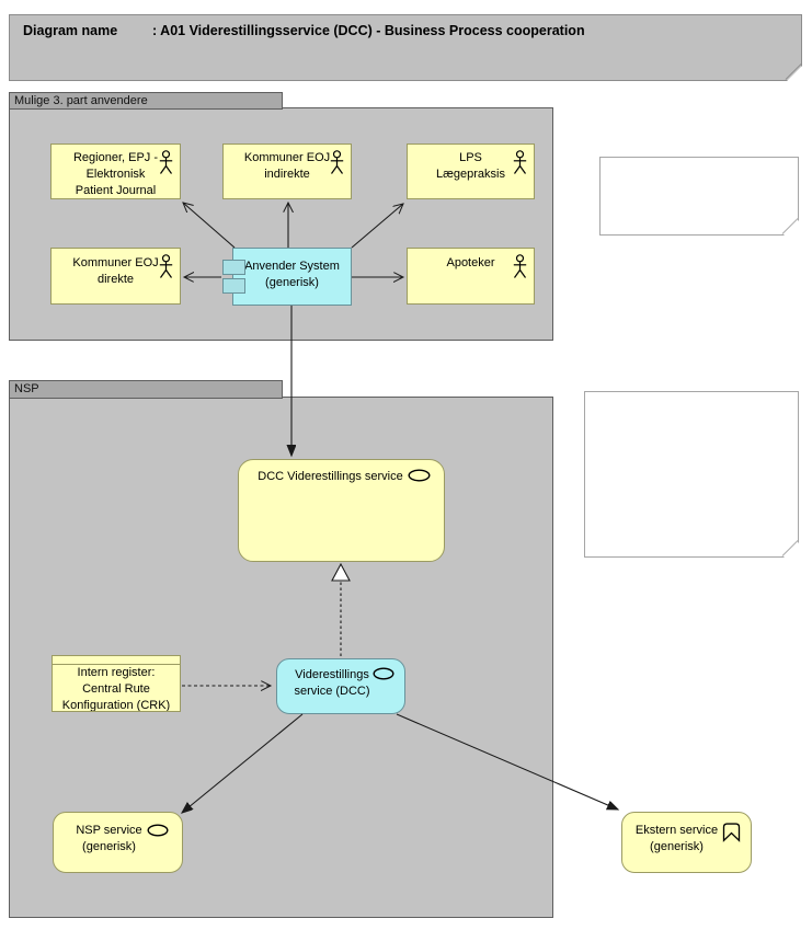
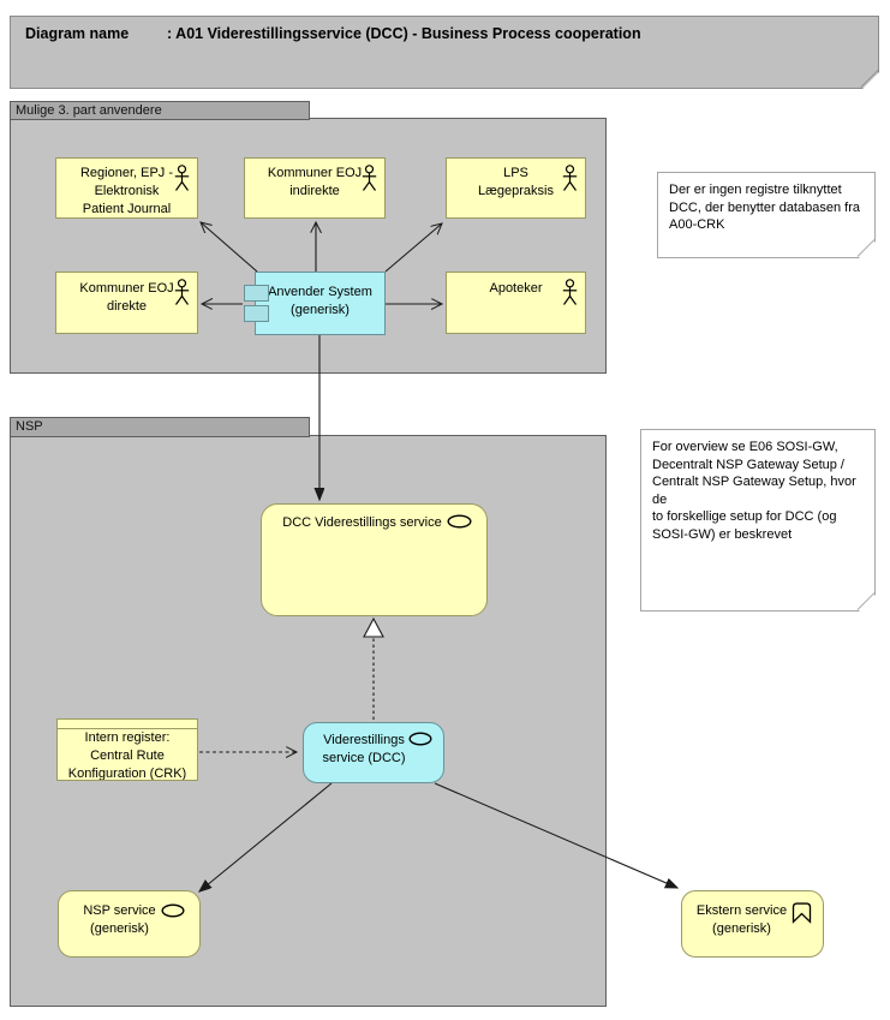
  Diagram name
  : A01 Viderestillingsservice (DCC) - Business Process cooperation
  Mulige 3. part anvendere
  NSP
  Regioner, EPJ -
  Elektronisk
  Patient Journal
  Kommuner EOJ
  indirekte
  LPS
  Lægepraksis
  Kommuner EOJ
  direkte
  Apoteker
  Anvender System
  (generisk)
+ Der er ingen registre tilknyttet
+ DCC, der benytter databasen fra
+ A00-CRK
+ For overview se E06 SOSI-GW,
+ Decentralt NSP Gateway Setup /
+ Centralt NSP Gateway Setup, hvor de
+ to forskellige setup for DCC (og
+ SOSI-GW) er beskrevet
  DCC Viderestillings service
  Intern register:
  Central Rute
  Konfiguration (CRK)
  Viderestillings
  service (DCC)
  NSP service
  (generisk)
  Ekstern service
  (generisk)
